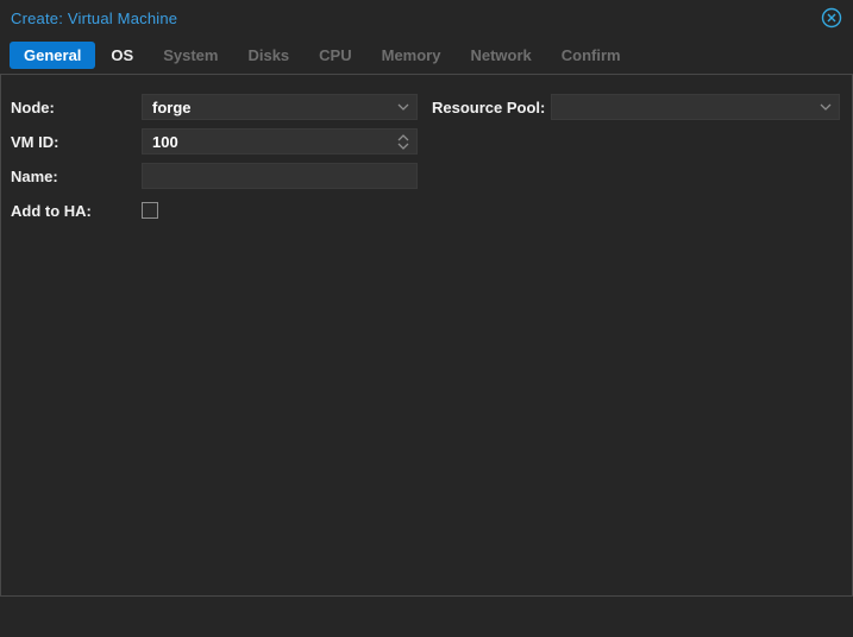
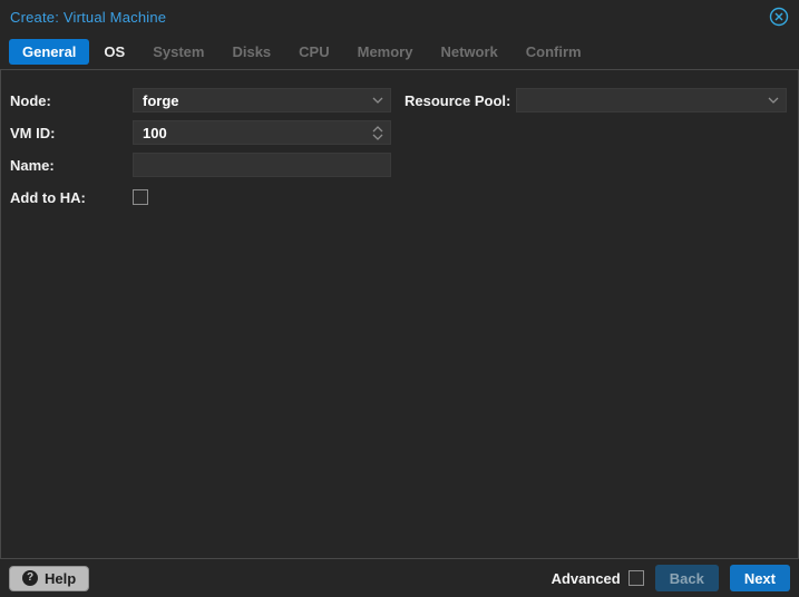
  Create: Virtual Machine
  General
  OS
  System
  Disks
  CPU
  Memory
  Network
  Confirm
  Node:
  forge
  VM ID:
  100
  Name:
  Add to HA:
  Resource Pool:
+ ?
+ Help
+ Advanced
+ Back
+ Next
